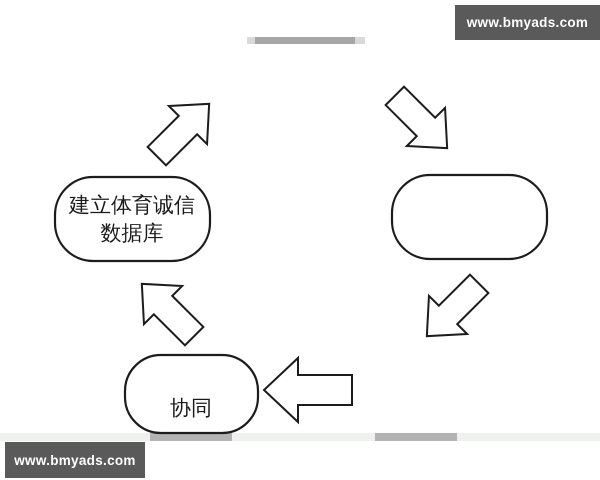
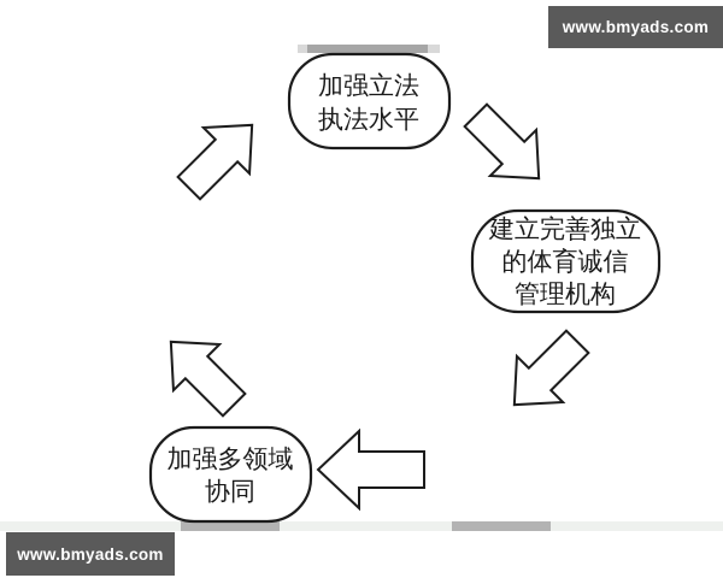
+ 加强立法
+ 执法水平
+ 建立完善独立
+ 的体育诚信
+ 管理机构
+ 加强多领域
  协同
- 建立体育诚信
- 数据库
  www.bmyads.com
  www.bmyads.com
